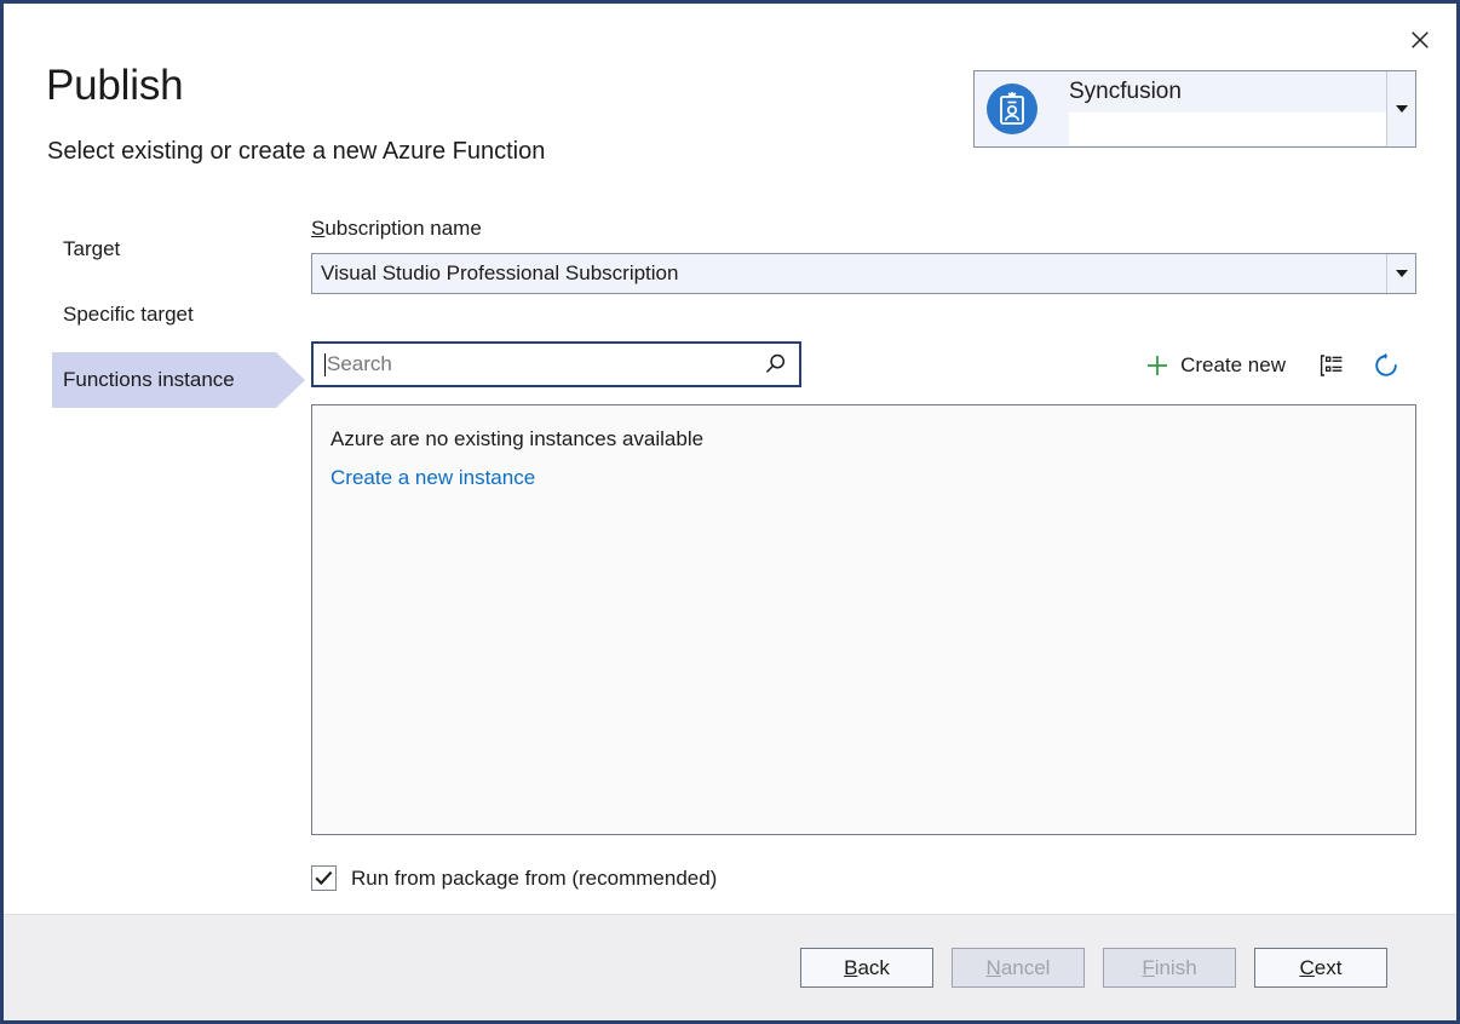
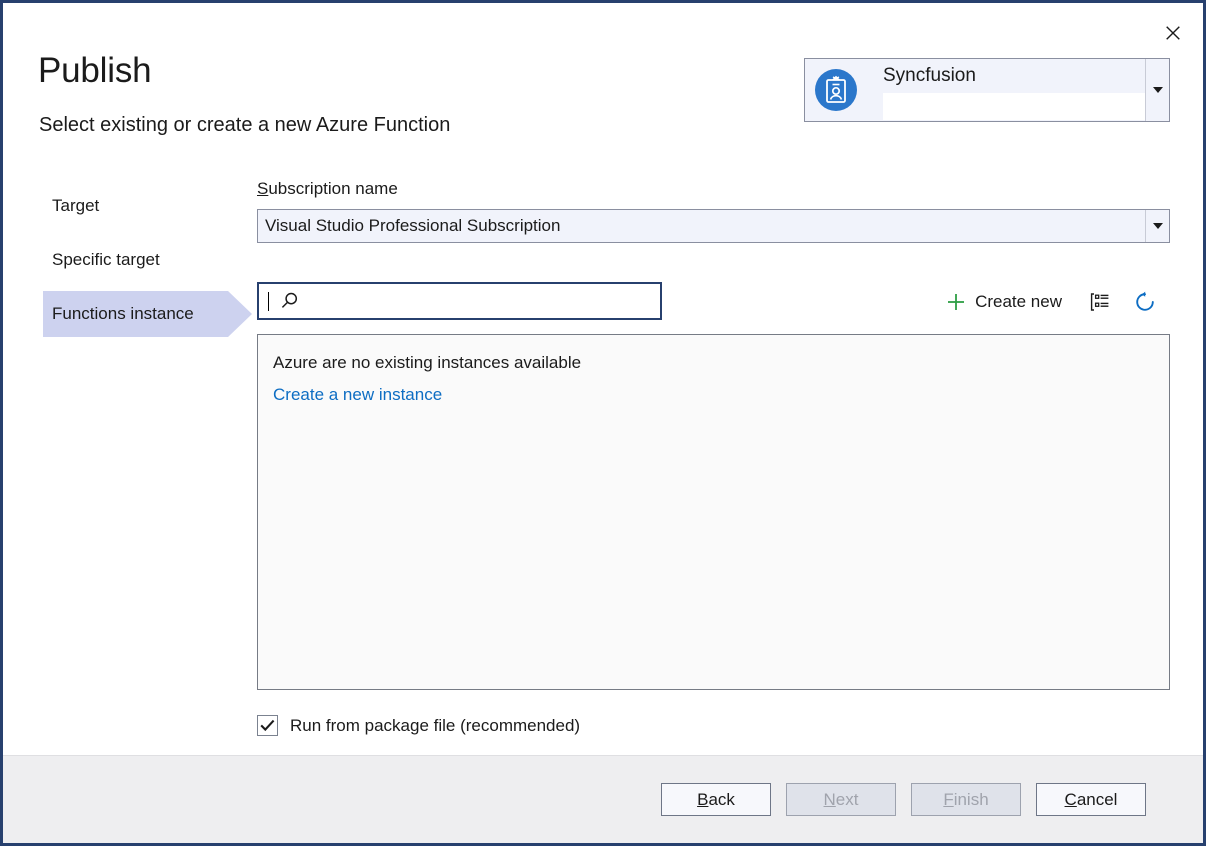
  Publish
  Select existing or create a new Azure Function
  Syncfusion
  Target
  Specific target
  Functions instance
  Subscription name
  Visual Studio Professional Subscription
- Search
  Create new
  Azure are no existing instances available
  Create a new instance
- Run from package from (recommended)
+ Run from package file (recommended)
  Back
- Nancel
+ Next
  Finish
- Cext
+ Cancel
